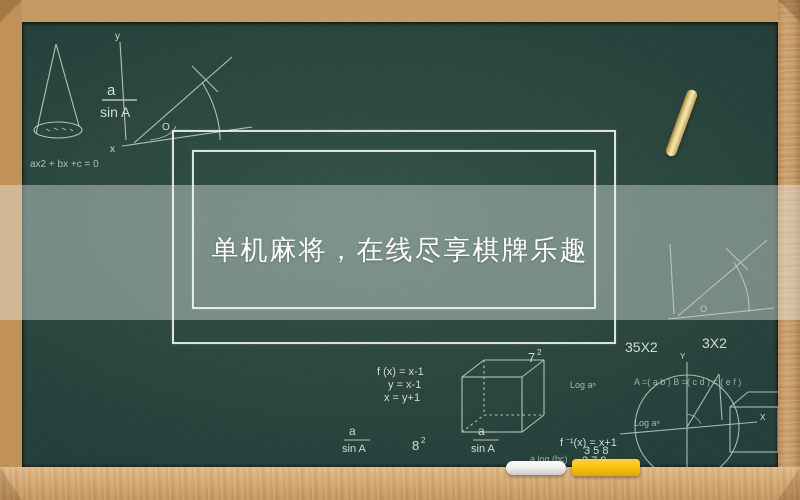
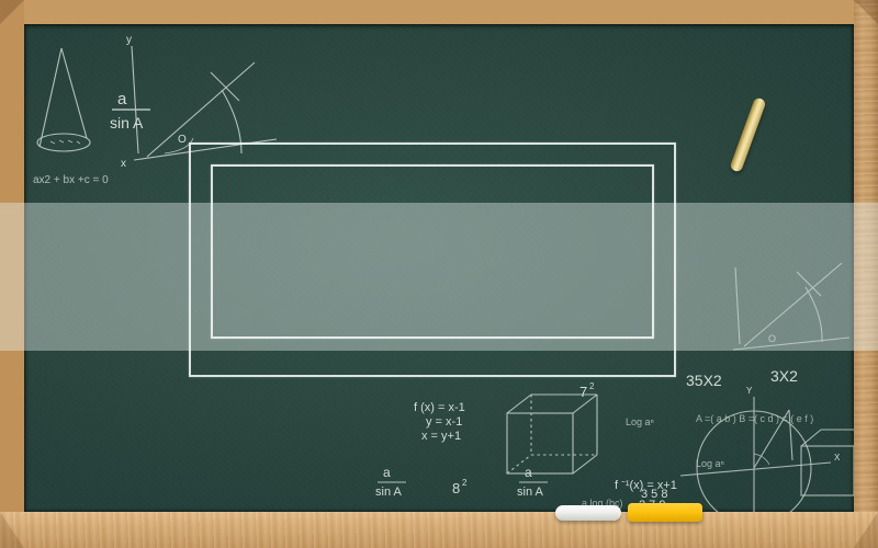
  a
  sin A
  ax2 + bx +c = 0
  y
  x
  O
  f (x) = x-1
  y = x-1
  x = y+1
  7
  2
  a
  sin A
  8
  2
  a
  sin A
  35X2
  3X2
  A =( a b ) B =( c d ) = ( e f )
  Log aⁿ
  Log aⁿ
  f ⁻¹(x) = x+1
  3 5 8
  a log (bc)
  Y
  X
  O
- 单机麻将，在线尽享棋牌乐趣
